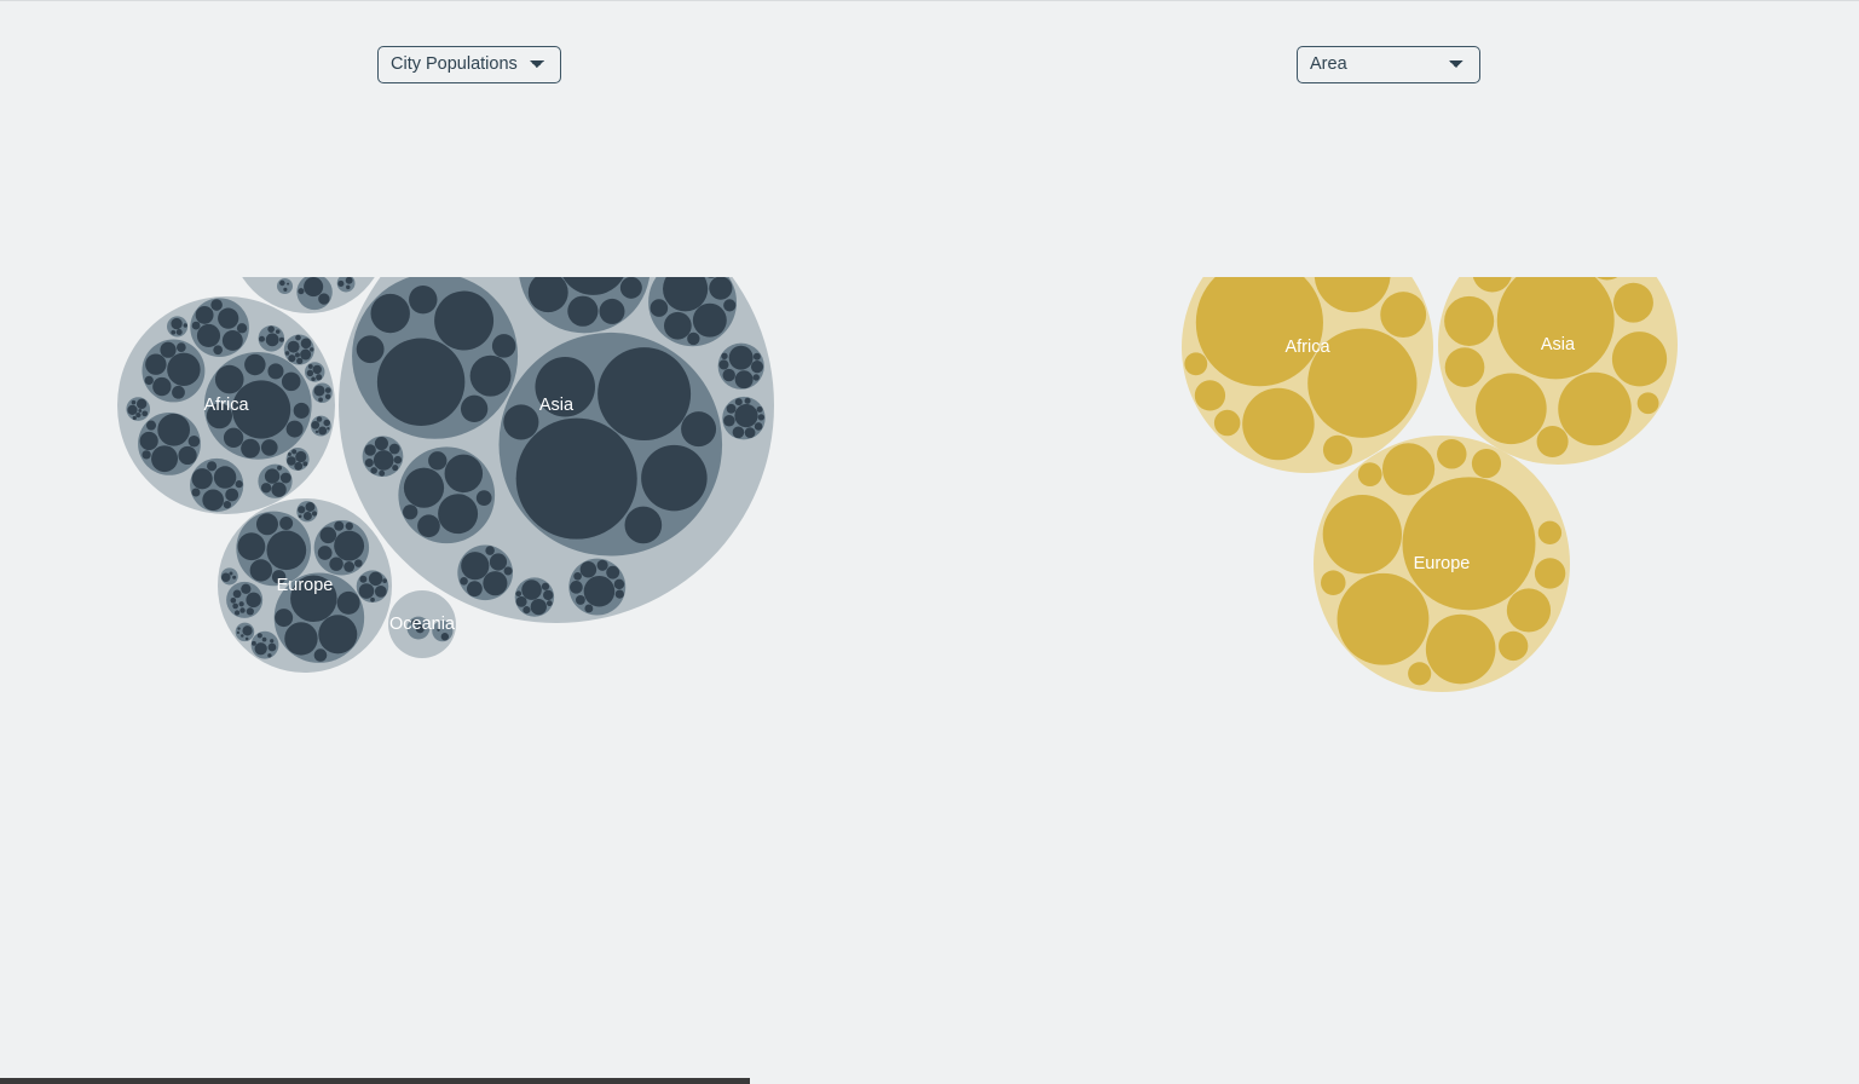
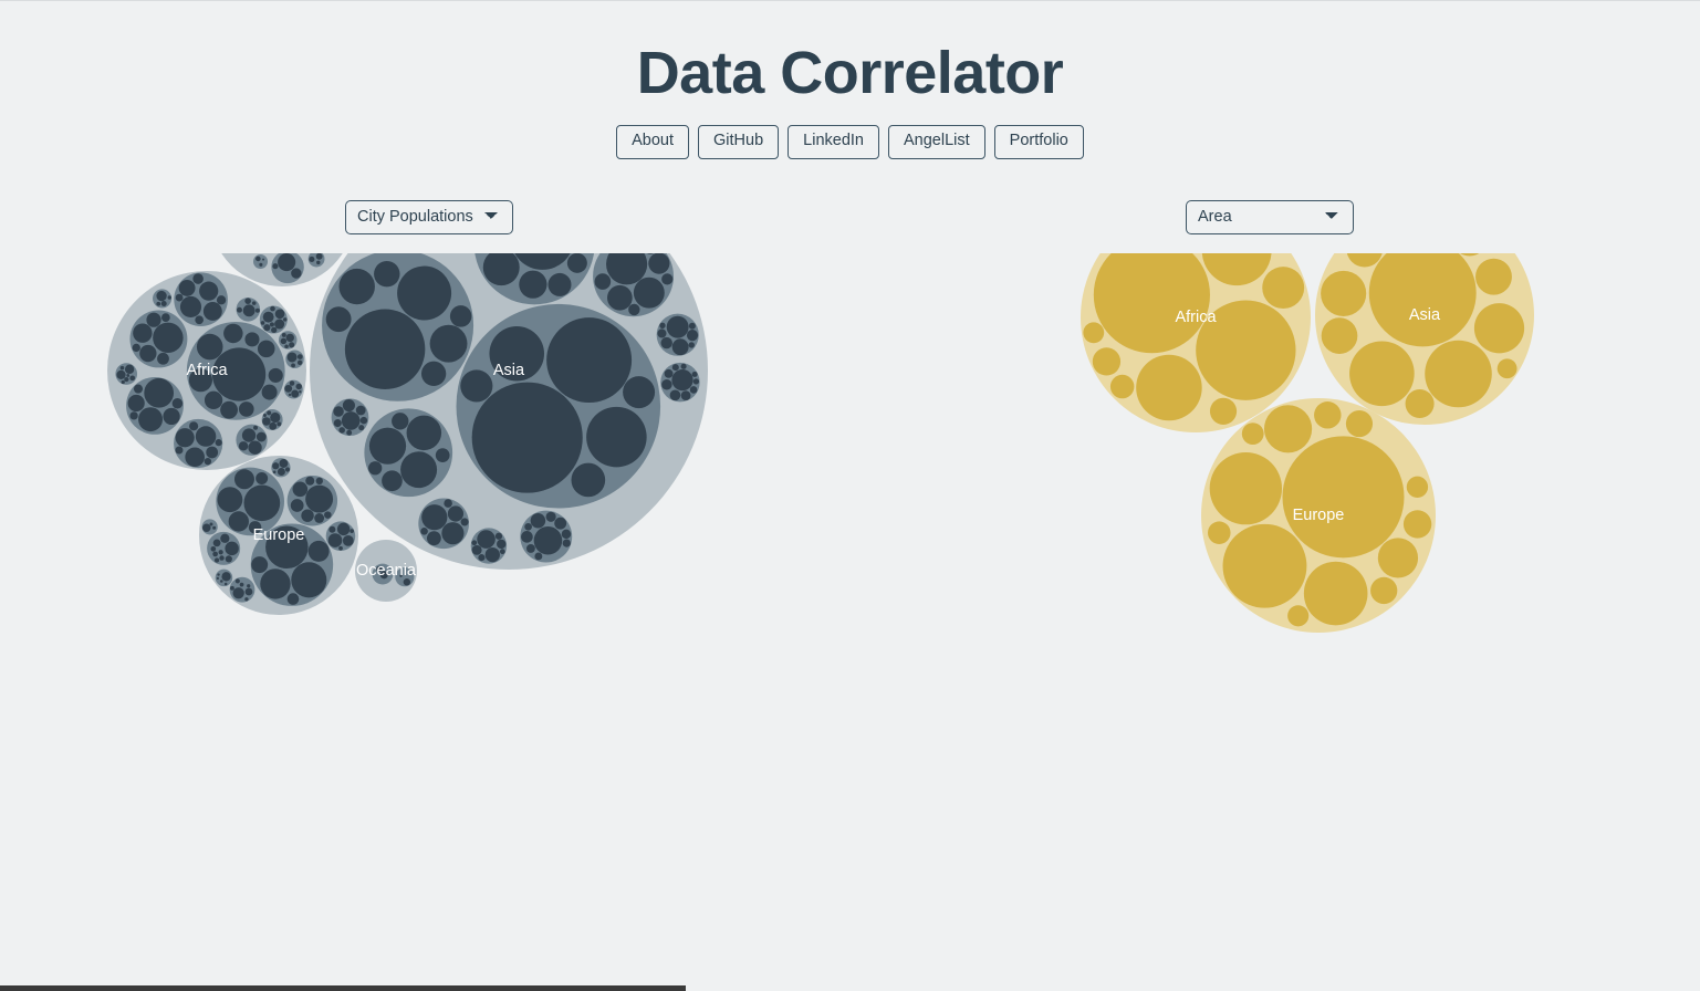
+ Data Correlator
+ About
+ GitHub
+ LinkedIn
+ AngelList
+ Portfolio
  City Populations
  Area
  Asia
  Africa
  Europe
  Oceania
  Asia
  Africa
  Europe
